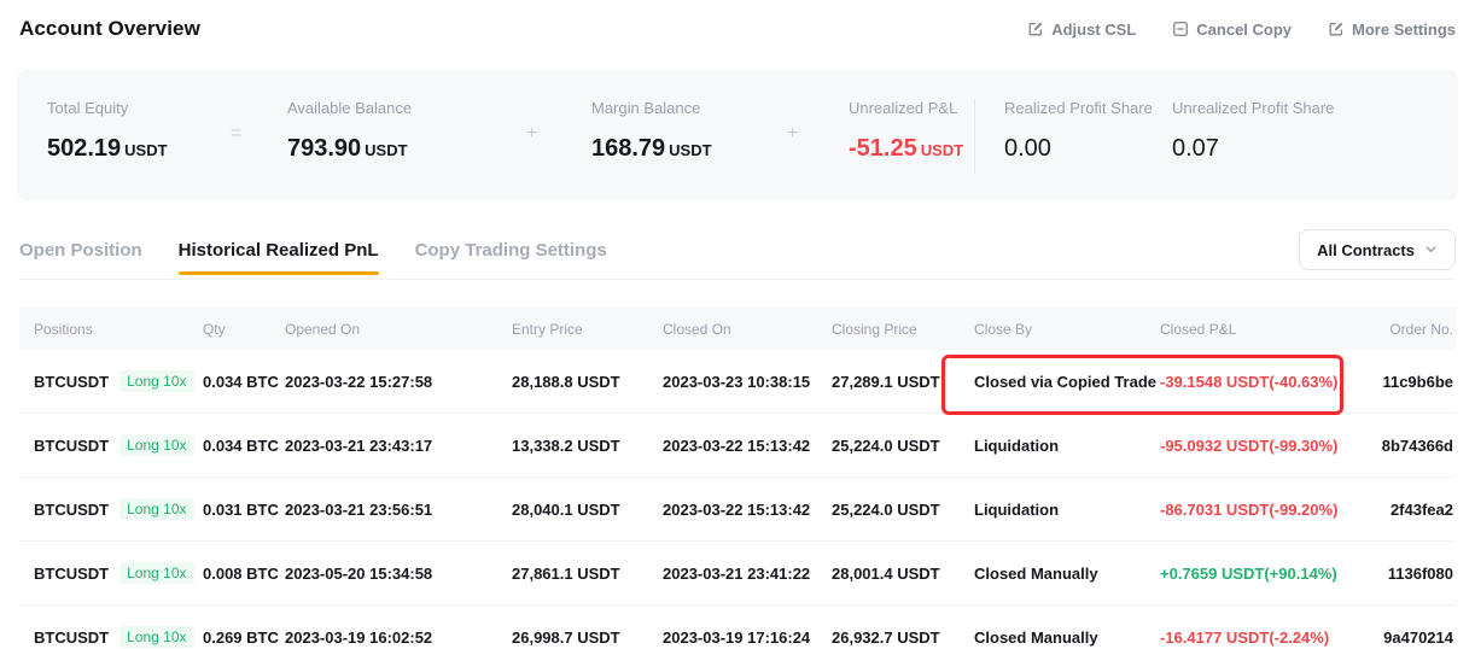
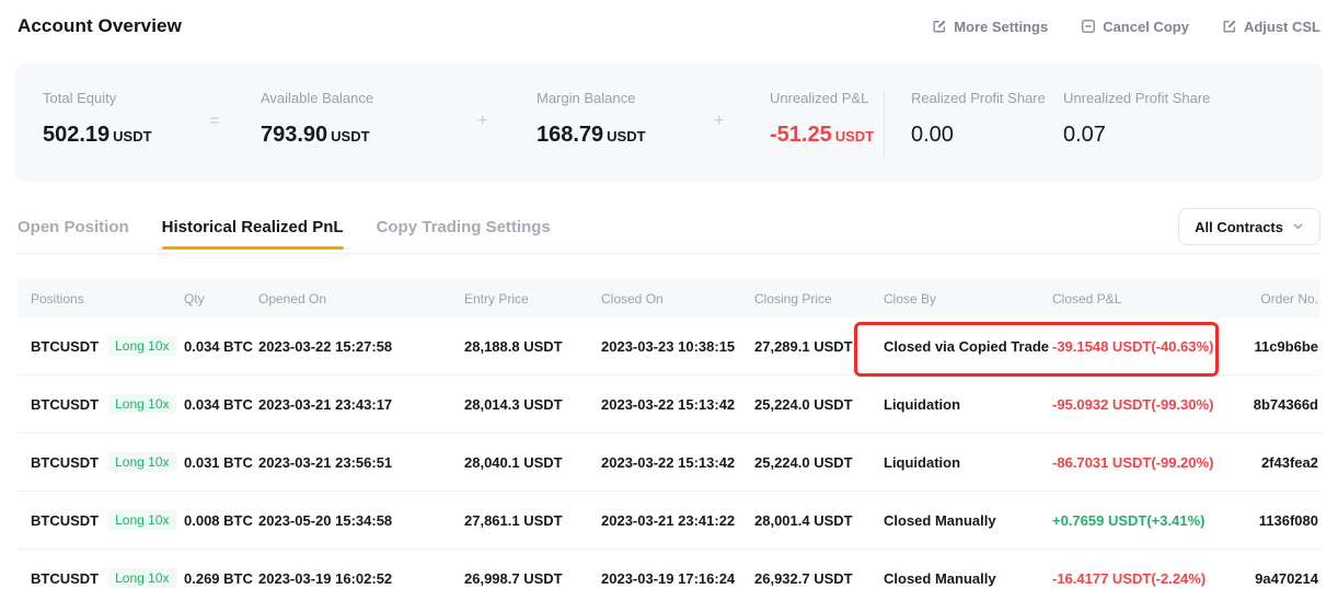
  Account Overview
- Adjust CSL
+ More Settings
  Cancel Copy
- More Settings
+ Adjust CSL
  Total Equity
  502.19 USDT
  Available Balance
  793.90 USDT
  Margin Balance
  168.79 USDT
  Unrealized P&L
  -51.25 USDT
  Realized Profit Share
  0.00
  Unrealized Profit Share
  0.07
  =
  +
  +
  Open Position
  Historical Realized PnL
  Copy Trading Settings
  All Contracts
  Positions
  Qty
  Opened On
  Entry Price
  Closed On
  Closing Price
  Close By
  Closed P&L
  Order No.
  BTCUSDT
  Long 10x
  0.034 BTC
  2023-03-22 15:27:58
  28,188.8 USDT
  2023-03-23 10:38:15
  27,289.1 USDT
  Closed via Copied Trade
  -39.1548 USDT(-40.63%)
  11c9b6be
  BTCUSDT
  Long 10x
  0.034 BTC
  2023-03-21 23:43:17
- 13,338.2 USDT
+ 28,014.3 USDT
  2023-03-22 15:13:42
  25,224.0 USDT
  Liquidation
  -95.0932 USDT(-99.30%)
  8b74366d
  BTCUSDT
  Long 10x
  0.031 BTC
  2023-03-21 23:56:51
  28,040.1 USDT
  2023-03-22 15:13:42
  25,224.0 USDT
  Liquidation
  -86.7031 USDT(-99.20%)
  2f43fea2
  BTCUSDT
  Long 10x
  0.008 BTC
  2023-05-20 15:34:58
  27,861.1 USDT
  2023-03-21 23:41:22
  28,001.4 USDT
  Closed Manually
- +0.7659 USDT(+90.14%)
+ +0.7659 USDT(+3.41%)
  1136f080
  BTCUSDT
  Long 10x
  0.269 BTC
  2023-03-19 16:02:52
  26,998.7 USDT
  2023-03-19 17:16:24
  26,932.7 USDT
  Closed Manually
  -16.4177 USDT(-2.24%)
  9a470214
